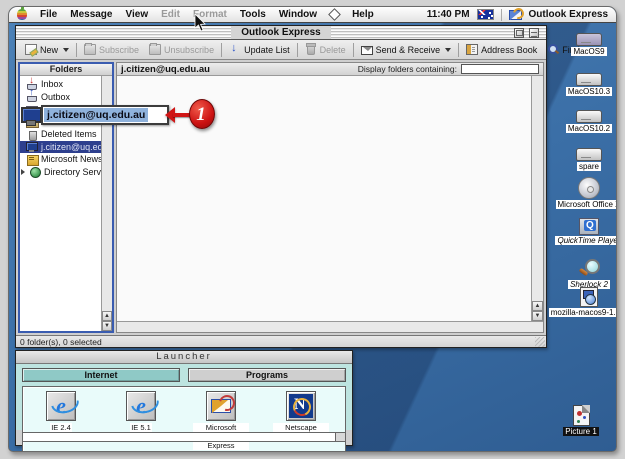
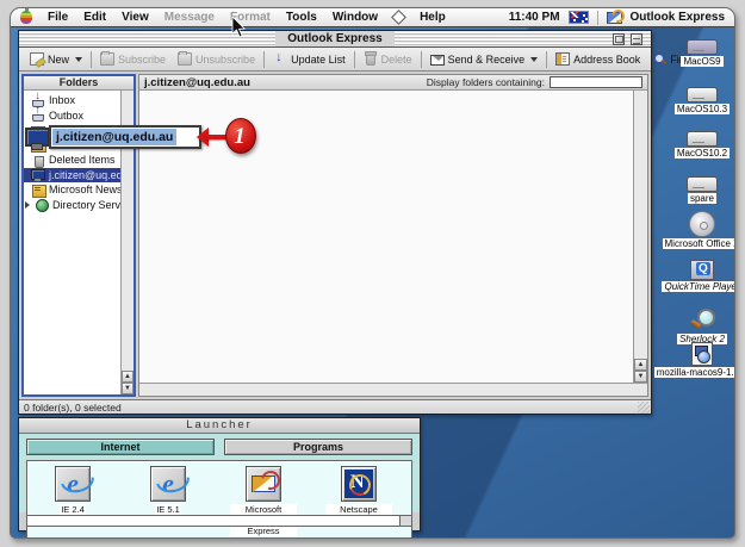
  File
- Message
+ Edit
  View
- Edit
+ Message
  ormat
  Tools
  Window
  Help
  11:40 PM
  Outlook Express
  Outlook Express
  New
  Subscribe
  Unsubscribe
  Update List
  Delete
  Send & Receive
  Address Book
  Folders
  Inbox
  Outbox
  Deleted Items
  j.citizen@uq.e
  Directory Serv
  j.citizen@uq.edu.au
  Display folders containing:
  0 folder(s), 0 selected
  j.citizen@uq.edu.au
  1
  Launcher
  Internet
  Programs
  e
  IE 2.4
  e
  IE 5.1
  MacOS9
  MacOS10.3
  MacOS10.2
  spare
  Microsoft Office
  QuickTime Playe
  Sherlock 2
  mozilla-macos9-1.
- Picture 1
